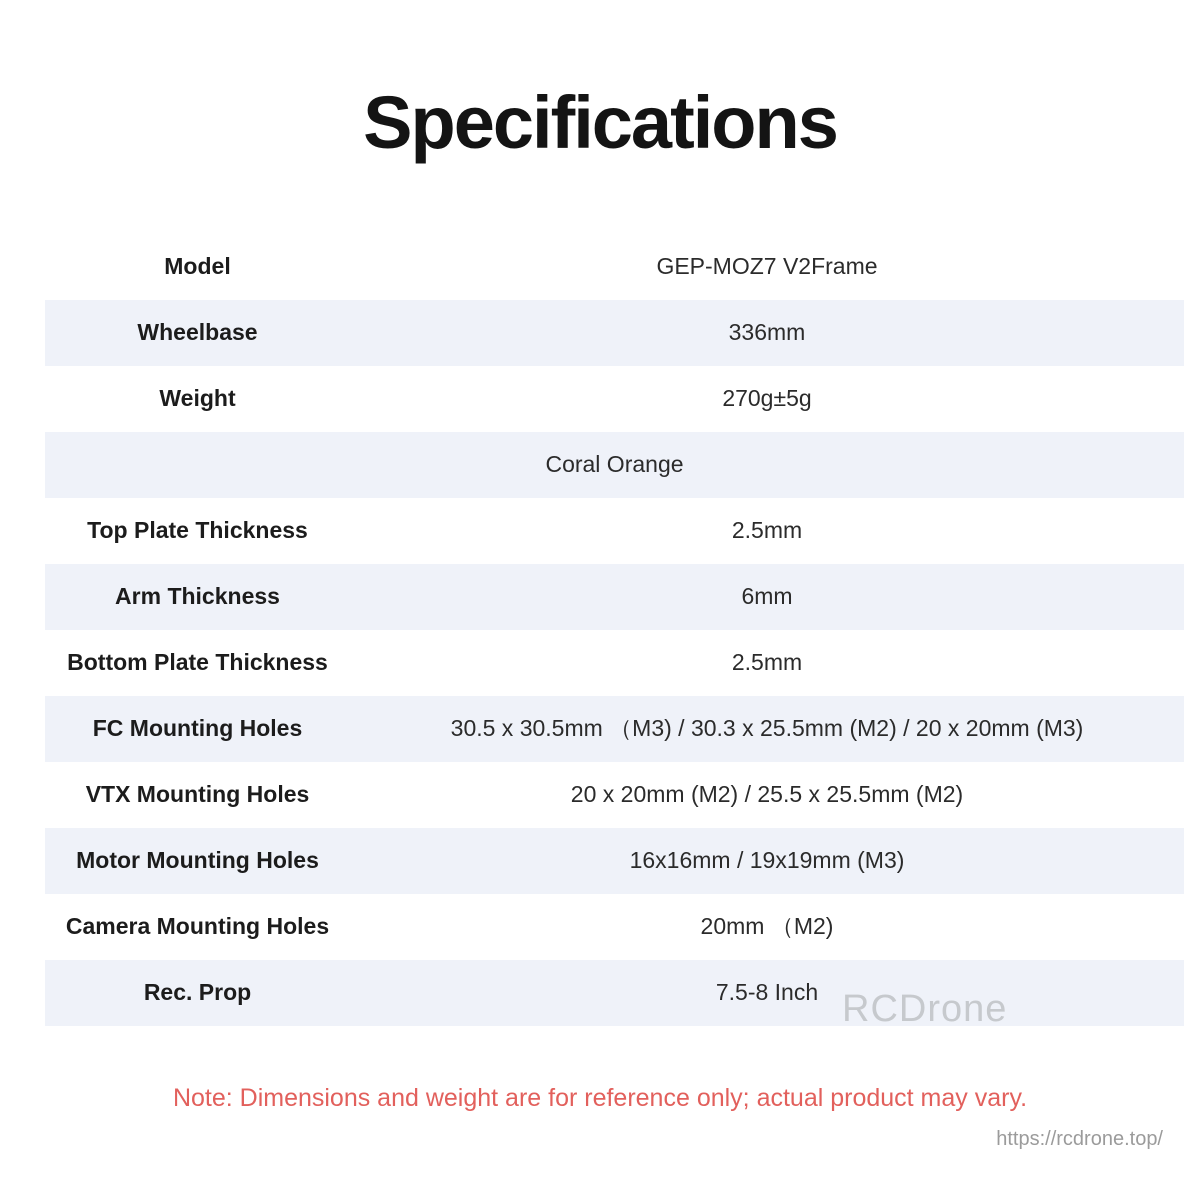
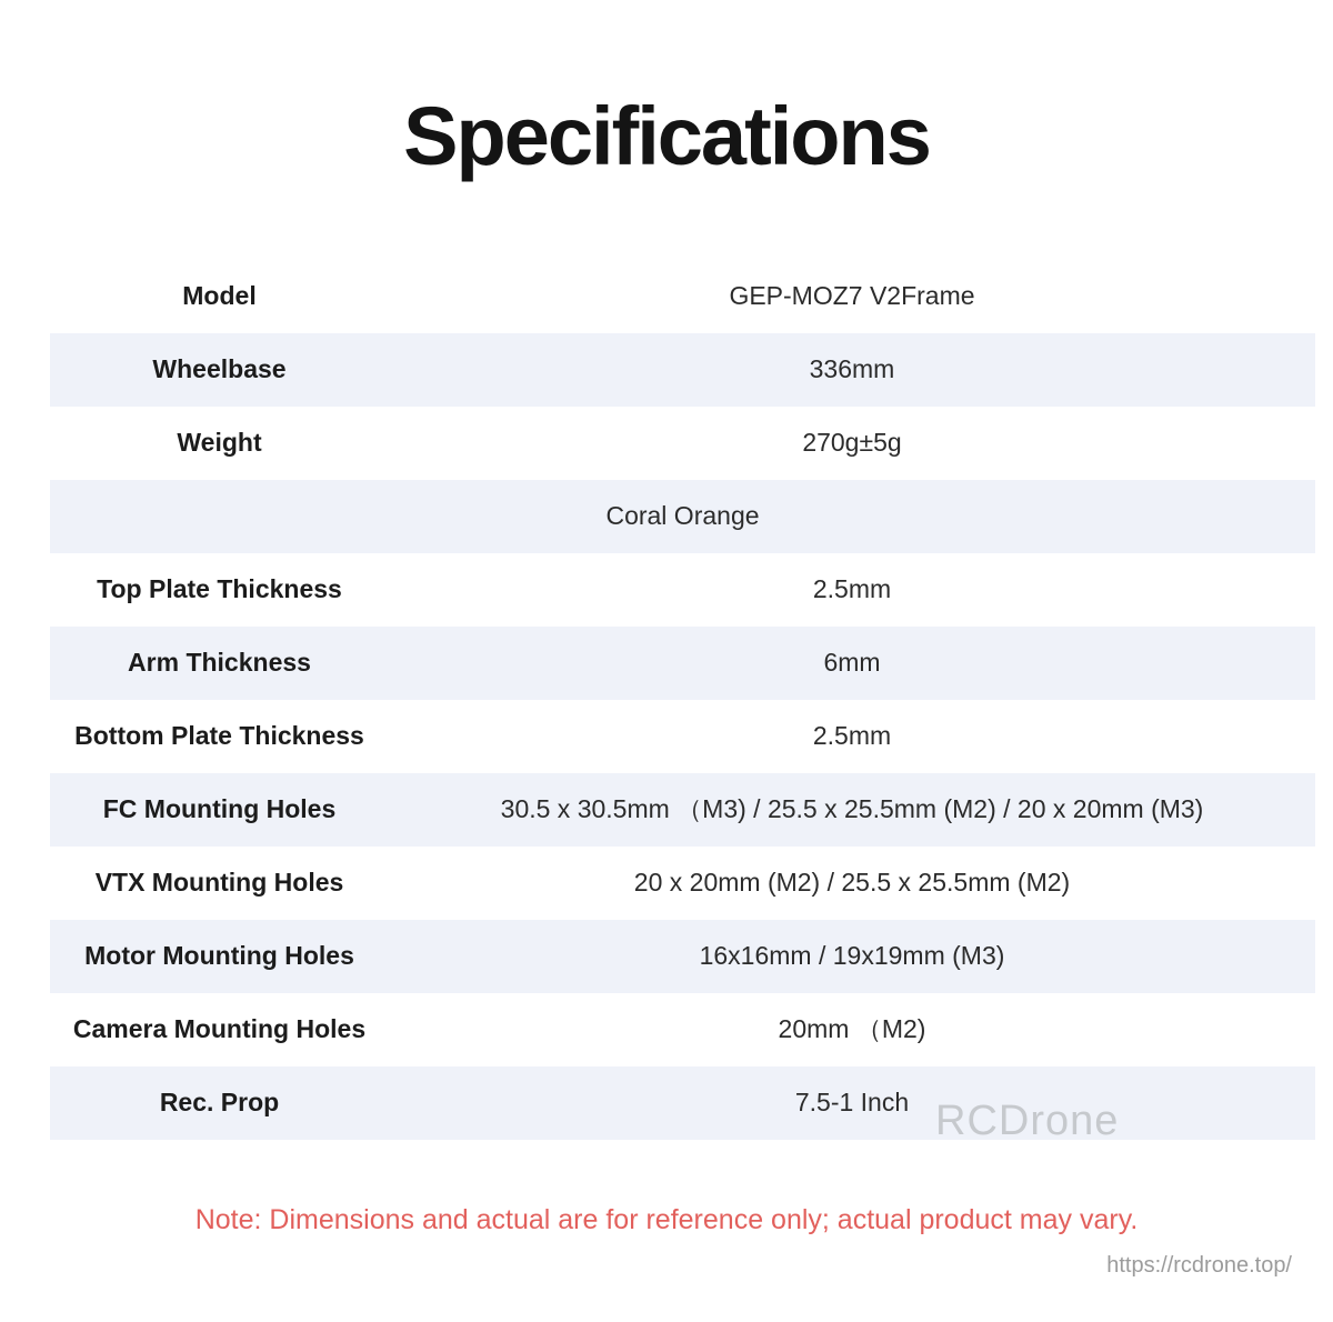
  Specifications
  Model
  GEP-MOZ7 V2Frame
  Wheelbase
  336mm
  Weight
  270g±5g
  Coral Orange
  Top Plate Thickness
  2.5mm
  Arm Thickness
  6mm
  Bottom Plate Thickness
  2.5mm
  FC Mounting Holes
- 30.5 x 30.5mm （M3) / 30.3 x 25.5mm (M2) / 20 x 20mm (M3)
+ 30.5 x 30.5mm （M3) / 25.5 x 25.5mm (M2) / 20 x 20mm (M3)
  VTX Mounting Holes
  20 x 20mm (M2) / 25.5 x 25.5mm (M2)
  Motor Mounting Holes
  16x16mm / 19x19mm (M3)
  Camera Mounting Holes
  20mm （M2)
  Rec. Prop
- 7.5-8 Inch
+ 7.5-1 Inch
  RCDrone
- Note: Dimensions and weight are for reference only; actual product may vary.
+ Note: Dimensions and actual are for reference only; actual product may vary.
  https://rcdrone.top/
